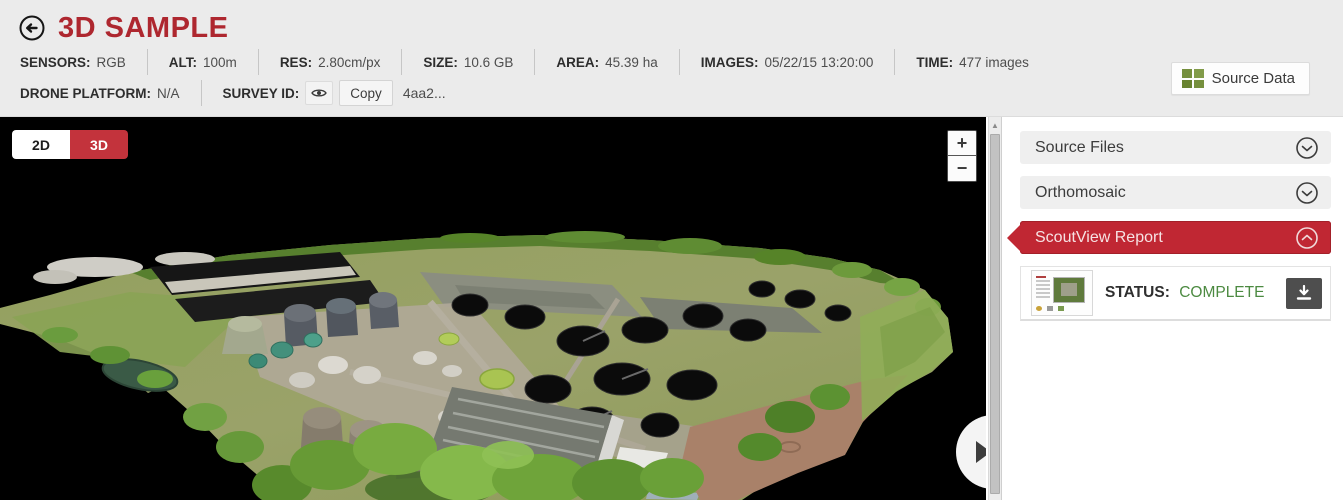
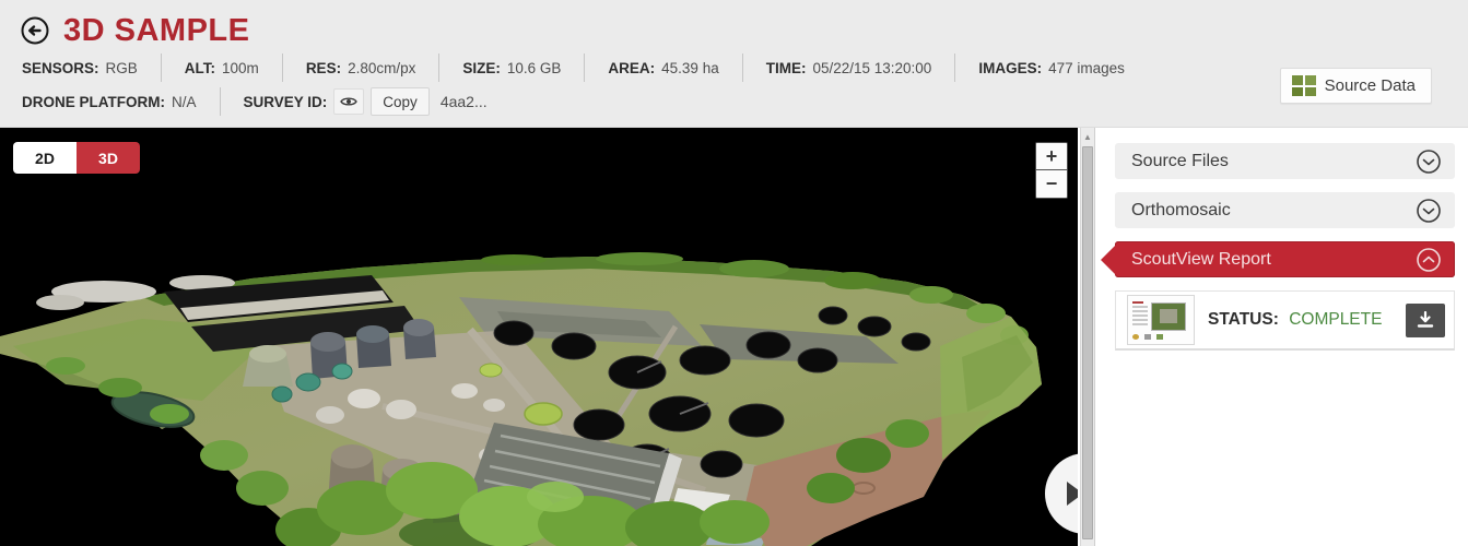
  3D SAMPLE
  SENSORS:
  RGB
  ALT:
  100m
  RES:
  2.80cm/px
  SIZE:
  10.6 GB
  AREA:
  45.39 ha
- IMAGES:
+ TIME:
  05/22/15 13:20:00
- TIME:
+ IMAGES:
  477 images
  DRONE PLATFORM:
  N/A
  SURVEY ID:
  Copy
  4aa2...
  Source Data
  2D
  3D
  +
  −
  ▲
  Source Files
  Orthomosaic
  ScoutView Report
  STATUS: COMPLETE
